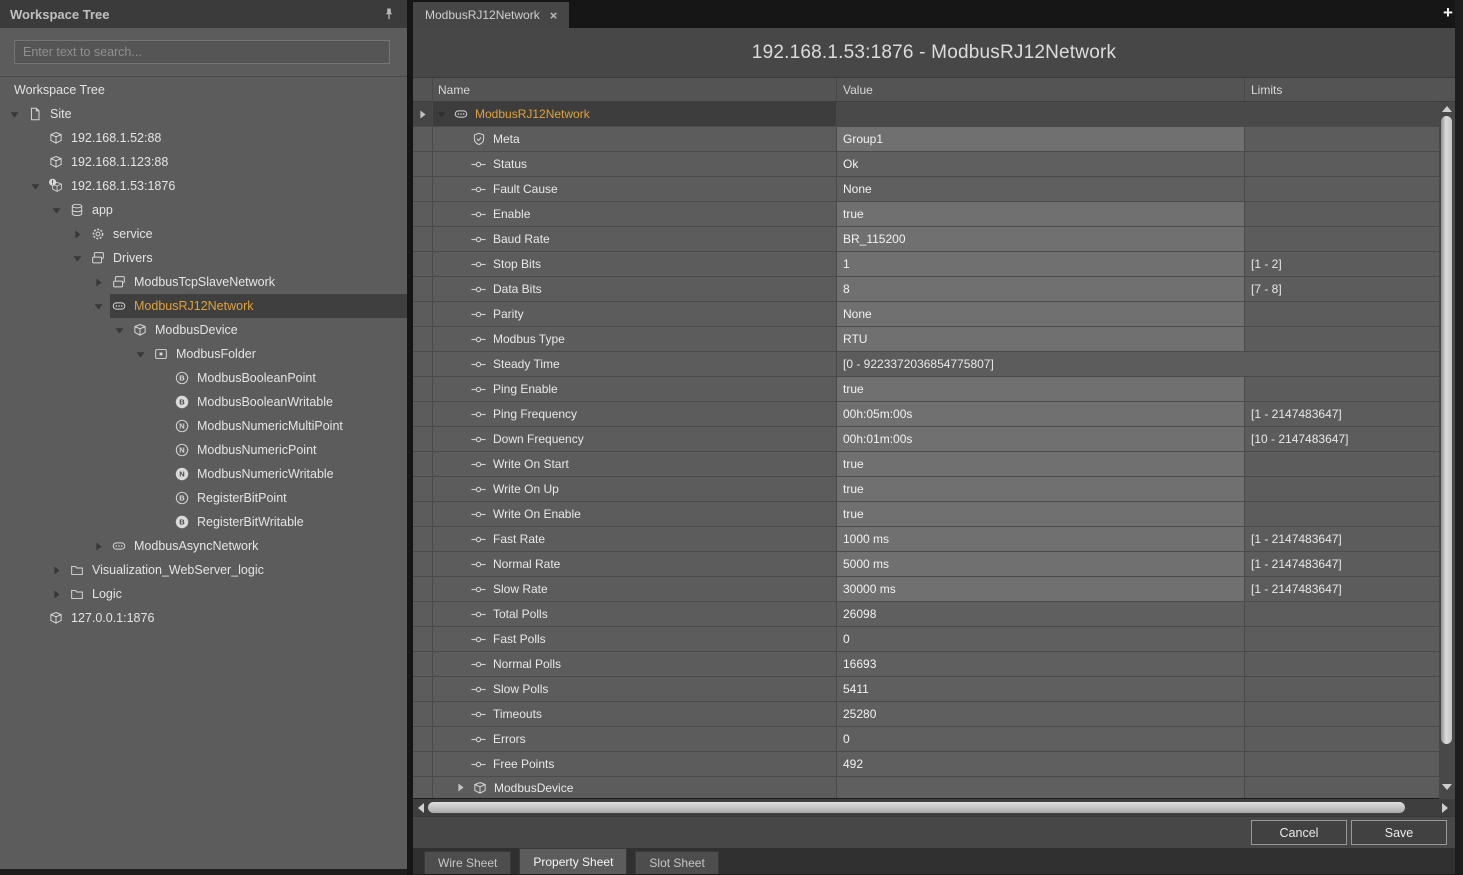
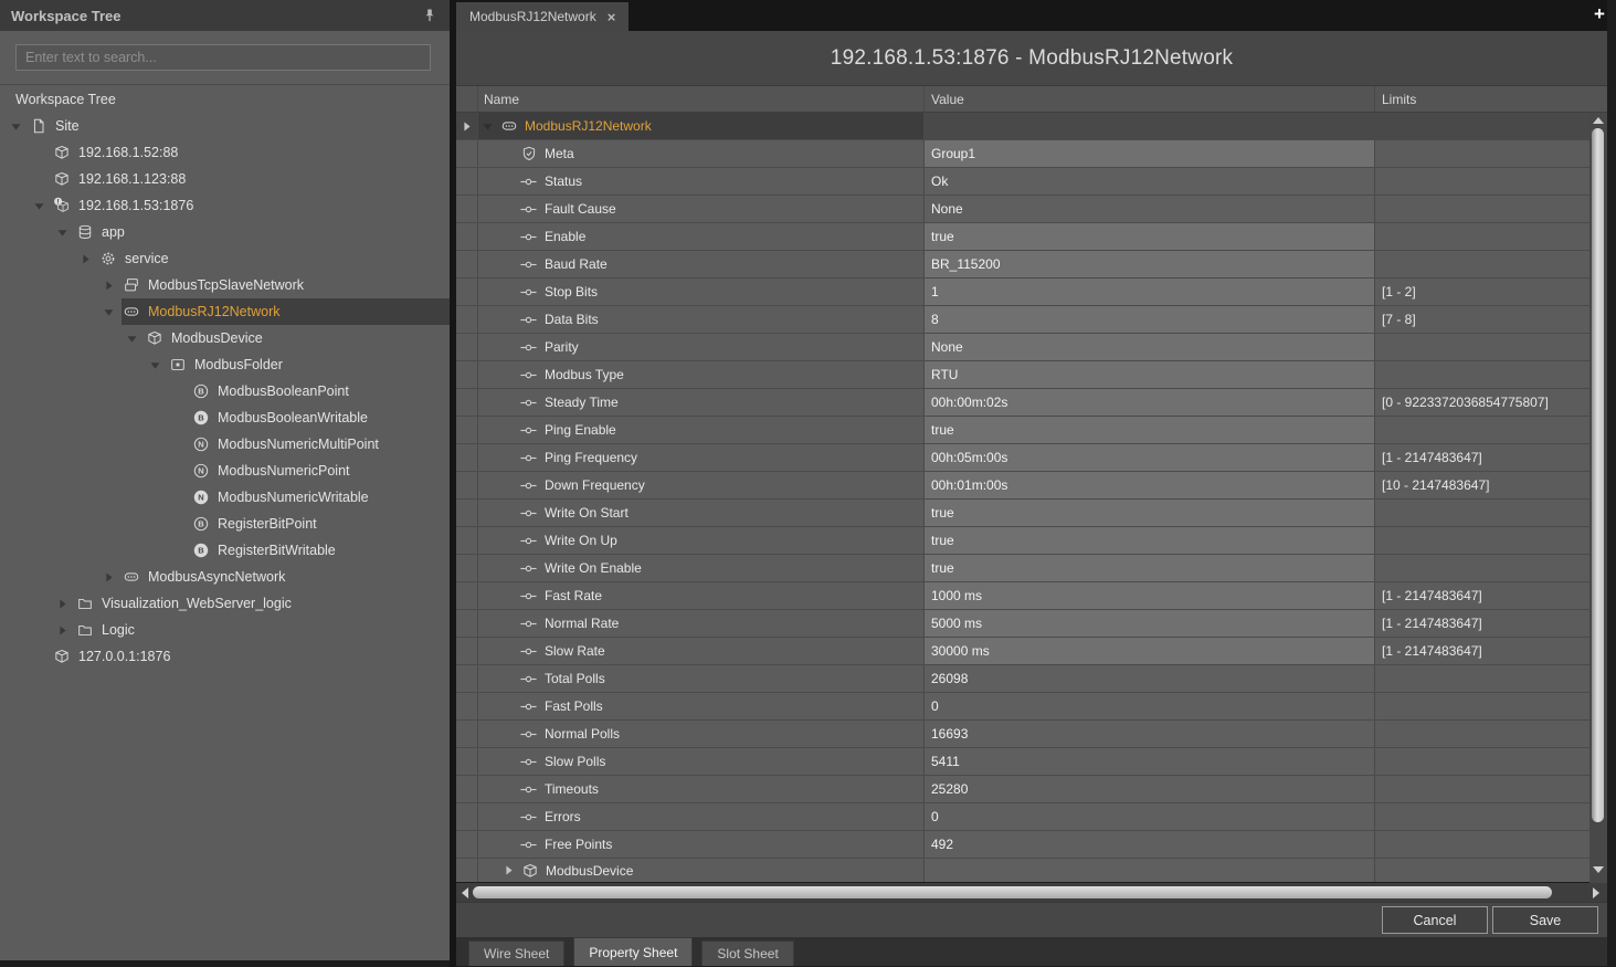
  Workspace Tree
  Enter text to search...
  Workspace Tree
  Site
  192.168.1.52:88
  192.168.1.123:88
  192.168.1.53:1876
  app
  service
- Drivers
  ModbusTcpSlaveNetwork
  ModbusRJ12Network
  ModbusDevice
  ModbusFolder
  B
  ModbusBooleanPoint
  B
  ModbusBooleanWritable
  N
  ModbusNumericMultiPoint
  N
  ModbusNumericPoint
  N
  ModbusNumericWritable
  B
  RegisterBitPoint
  B
  RegisterBitWritable
  ModbusAsyncNetwork
  Visualization_WebServer_logic
  Logic
  127.0.0.1:1876
  ModbusRJ12Network
  ×
  +
  192.168.1.53:1876 - ModbusRJ12Network
  Name
  Value
  Limits
  ModbusRJ12Network
  Meta
  Group1
  Status
  Ok
  Fault Cause
  None
  Enable
  true
  Baud Rate
  BR_115200
  Stop Bits
  1
  [1 - 2]
  Data Bits
  8
  [7 - 8]
  Parity
  None
  Modbus Type
  RTU
  Steady Time
+ 00h:00m:02s
  [0 - 9223372036854775807]
  Ping Enable
  true
  Ping Frequency
  00h:05m:00s
  [1 - 2147483647]
  Down Frequency
  00h:01m:00s
  [10 - 2147483647]
  Write On Start
  true
  Write On Up
  true
  Write On Enable
  true
  Fast Rate
  1000 ms
  [1 - 2147483647]
  Normal Rate
  5000 ms
  [1 - 2147483647]
  Slow Rate
  30000 ms
  [1 - 2147483647]
  Total Polls
  26098
  Fast Polls
  0
  Normal Polls
  16693
  Slow Polls
  5411
  Timeouts
  25280
  Errors
  0
  Free Points
  492
  ModbusDevice
  Cancel
  Save
  Wire Sheet
  Property Sheet
  Slot Sheet
